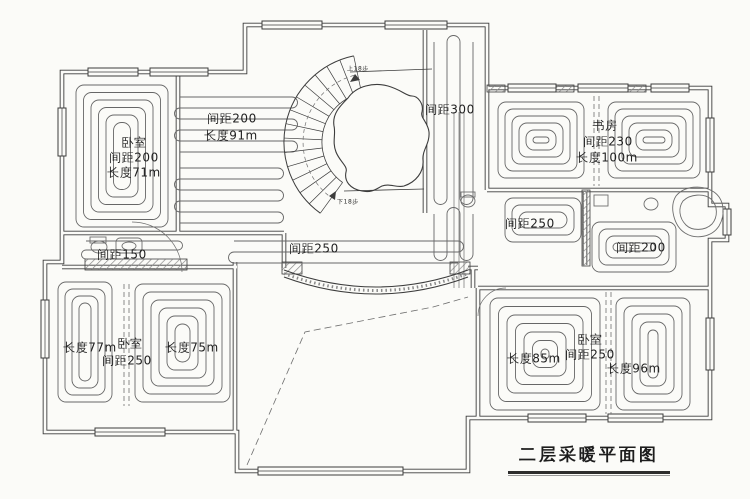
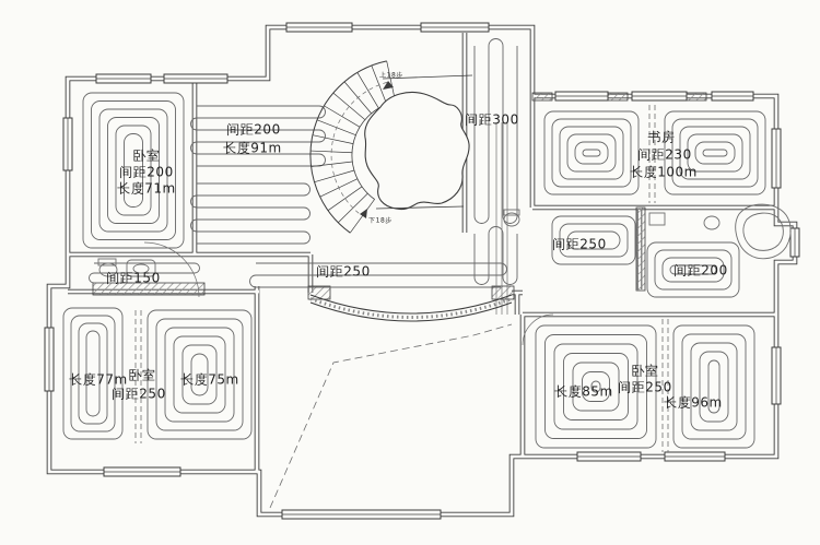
  卧室
  间距200
  长度71m
  间距200
  长度91m
  间距150
  间距250
  间距300
  书房
  间距230
  长度100m
  间距250
  间距200
  长度77m
  卧室
  间距250
  长度75m
  卧室
  间距250
  长度85m
  长度96m
- 二层采暖平面图
